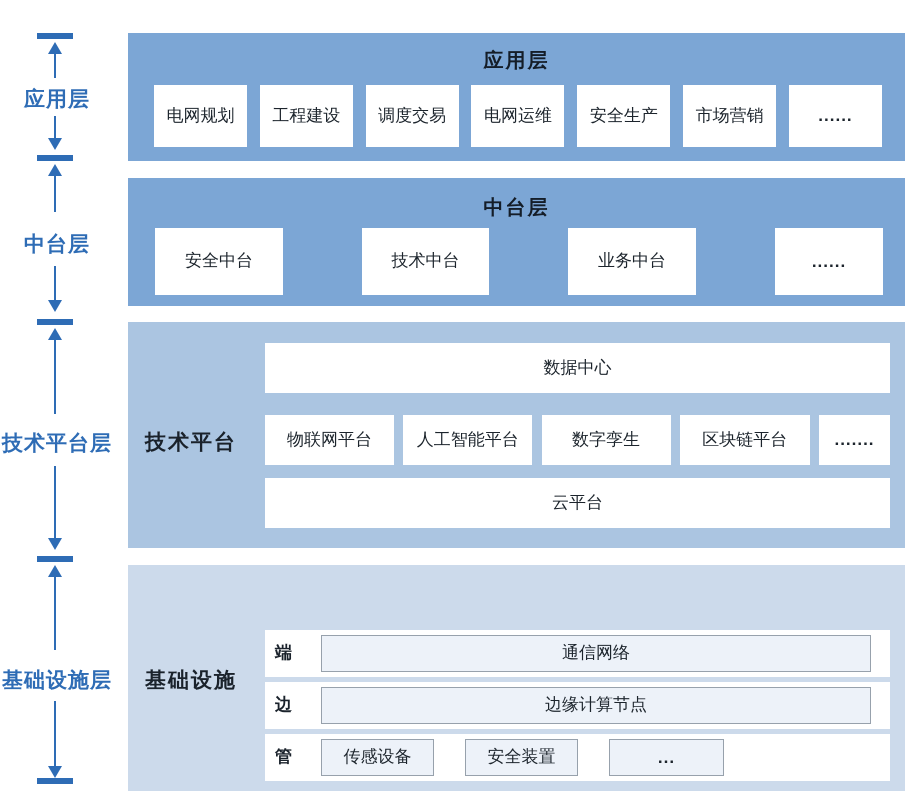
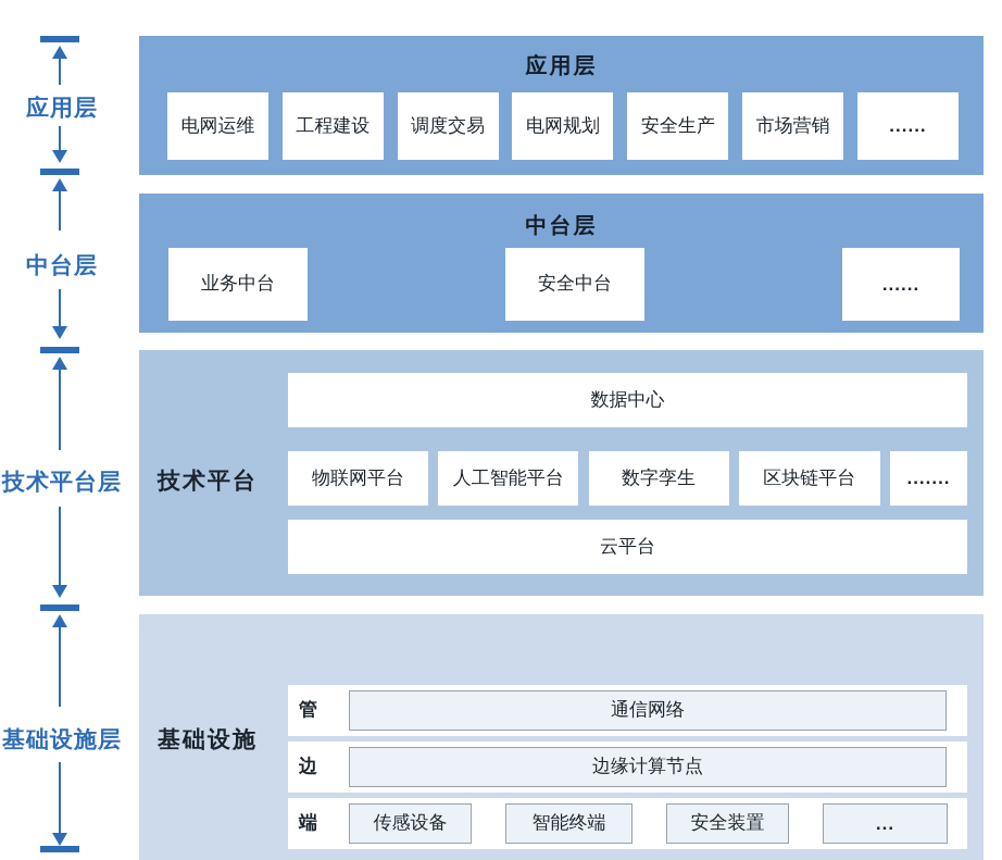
  应用层
  中台层
  技术平台层
  基础设施层
  应用层
- 电网规划
+ 电网运维
  工程建设
  调度交易
- 电网运维
+ 电网规划
  安全生产
  市场营销
  ......
  中台层
- 安全中台
+ 业务中台
- 技术中台
- 业务中台
+ 安全中台
  ......
  技术平台
  数据中心
  物联网平台
  人工智能平台
  数字孪生
  区块链平台
  .......
  云平台
  基础设施
- 端
+ 管
  通信网络
  边
  边缘计算节点
- 管
+ 端
  传感设备
+ 智能终端
  安全装置
  ...
